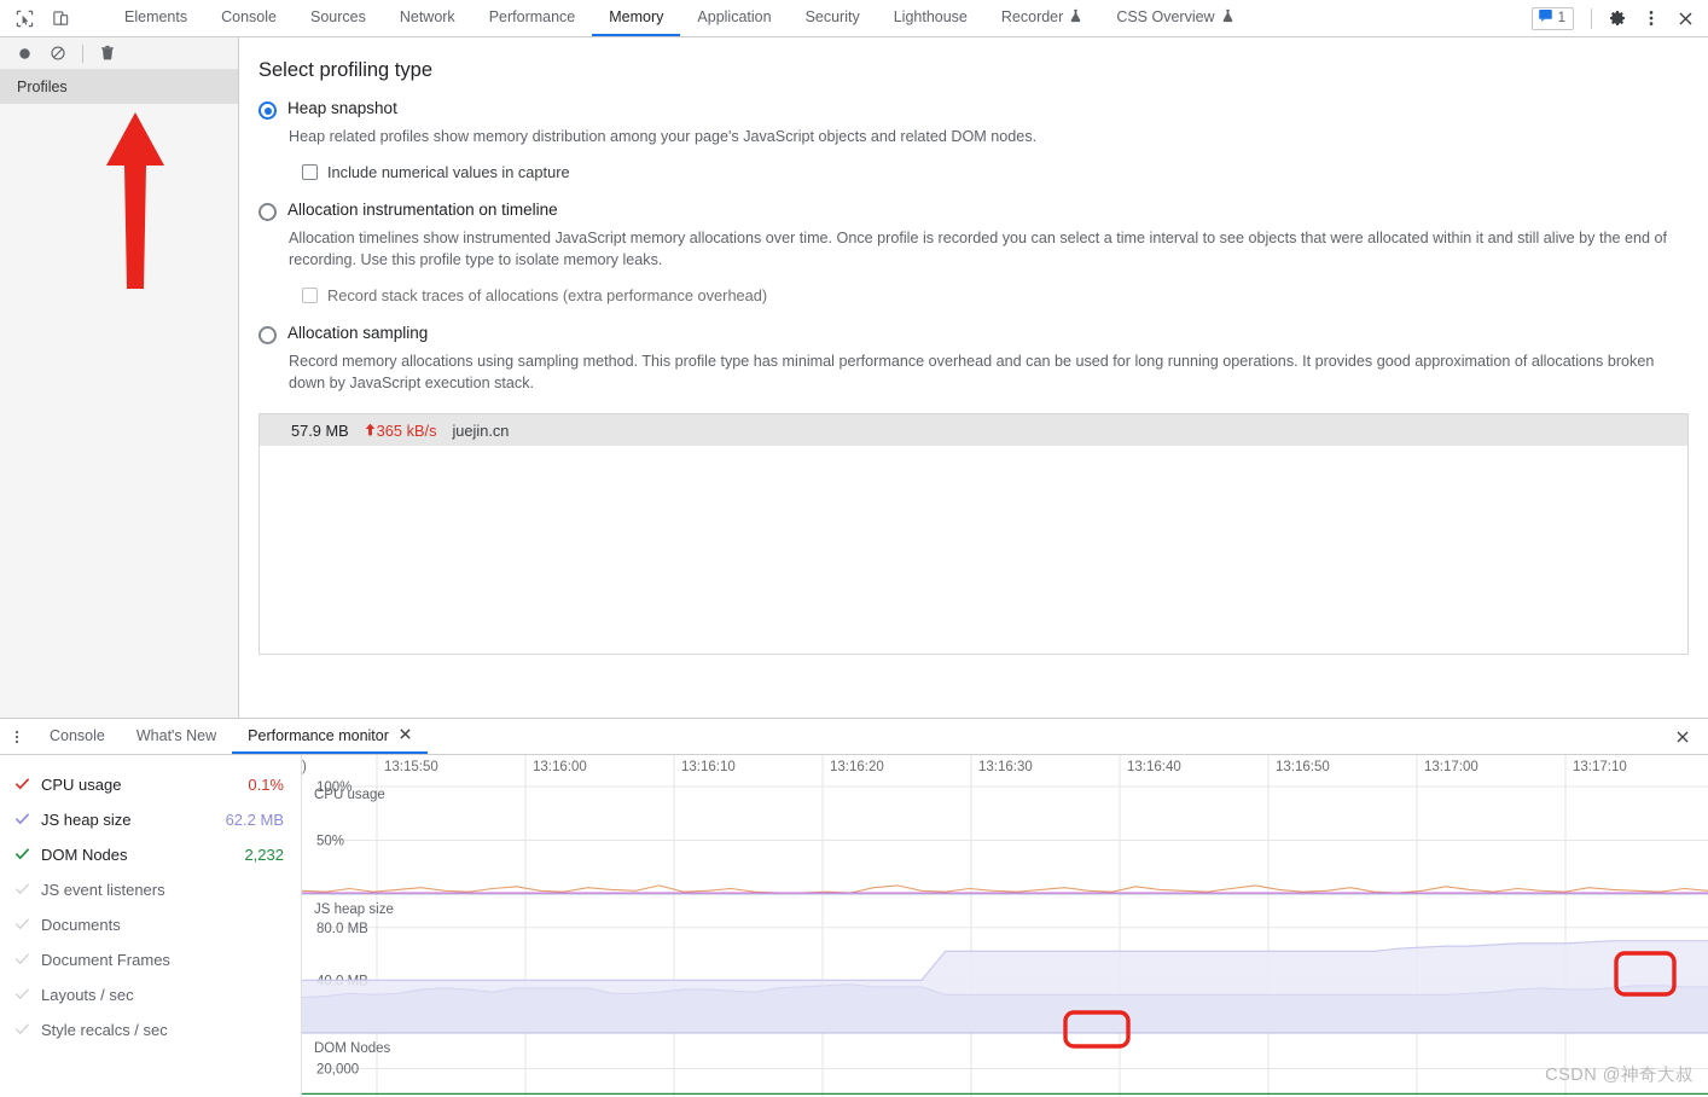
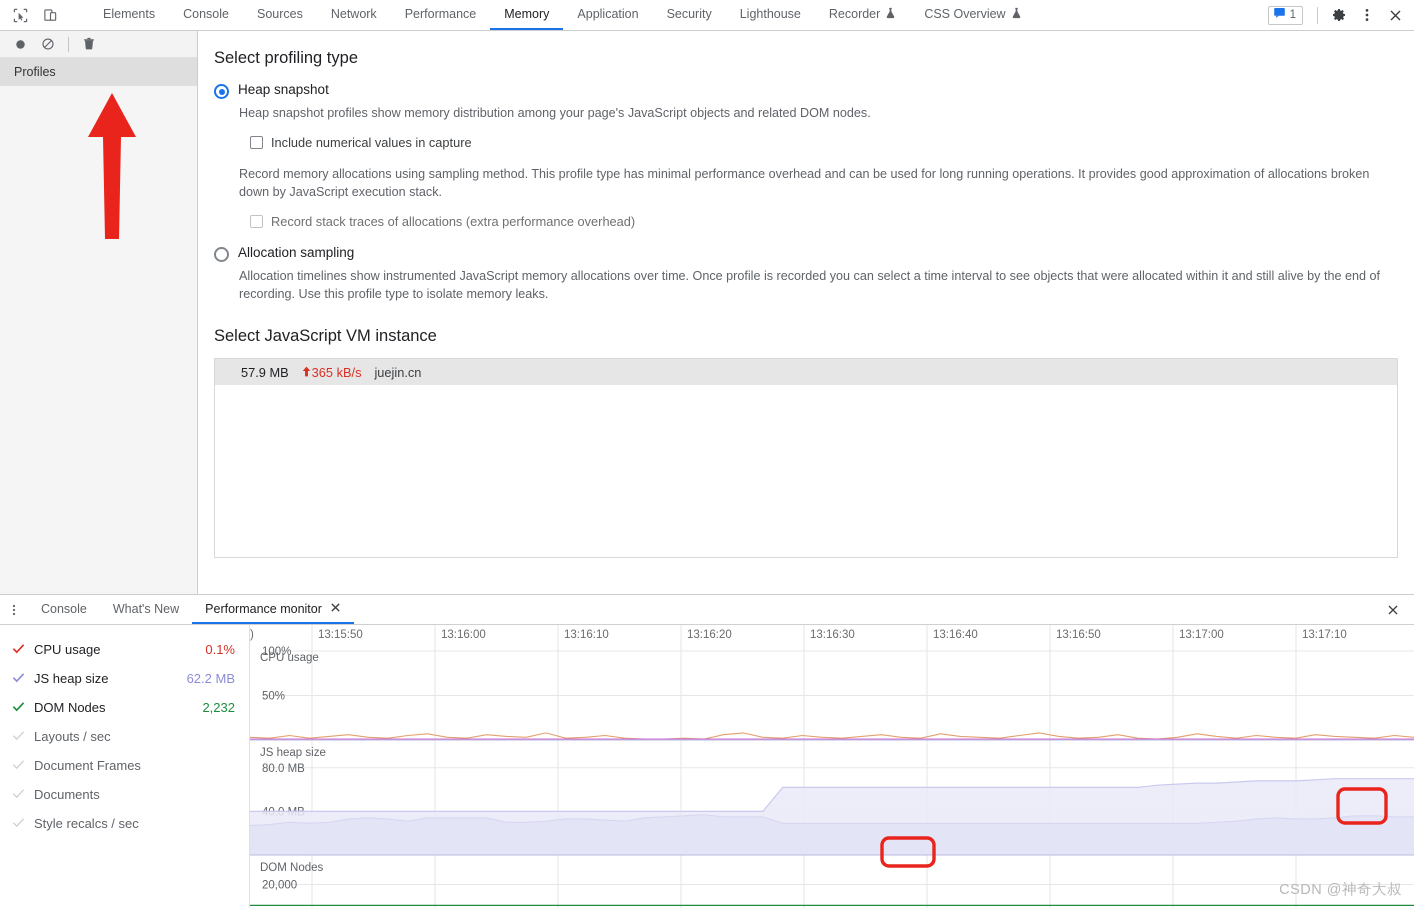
  Elements
  Console
  Sources
  Network
  Performance
  Memory
  Application
  Security
  Lighthouse
  Recorder
  CSS Overview
  1
  Profiles
  Select profiling type
  Heap snapshot
- Heap related profiles show memory distribution among your page's JavaScript objects and related DOM nodes.
+ Heap snapshot profiles show memory distribution among your page's JavaScript objects and related DOM nodes.
  Include numerical values in capture
- Allocation instrumentation on timeline
- Allocation timelines show instrumented JavaScript memory allocations over time. Once profile is recorded you can select a time interval to see objects that were allocated within it and still alive by the end of recording. Use this profile type to isolate memory leaks.
+ Record memory allocations using sampling method. This profile type has minimal performance overhead and can be used for long running operations. It provides good approximation of allocations broken down by JavaScript execution stack.
  Record stack traces of allocations (extra performance overhead)
  Allocation sampling
- Record memory allocations using sampling method. This profile type has minimal performance overhead and can be used for long running operations. It provides good approximation of allocations broken down by JavaScript execution stack.
+ Allocation timelines show instrumented JavaScript memory allocations over time. Once profile is recorded you can select a time interval to see objects that were allocated within it and still alive by the end of recording. Use this profile type to isolate memory leaks.
+ Select JavaScript VM instance
  57.9 MB
  365 kB/s
  juejin.cn
  Console
  What's New
  Performance monitor
  CPU usage
  0.1%
  JS heap size
  62.2 MB
  DOM Nodes
  2,232
- JS event listeners
- Documents
+ Layouts / sec
  Document Frames
- Layouts / sec
+ Documents
  Style recalcs / sec
  13:15:50
  13:16:00
  13:16:10
  13:16:20
  13:16:30
  13:16:40
  13:16:50
  13:17:00
  13:17:10
  )
  CPU usage
  100%
  50%
  JS heap size
  80.0 MB
  40.0 MB
  DOM Nodes
  20,000
  CSDN @神奇大叔
